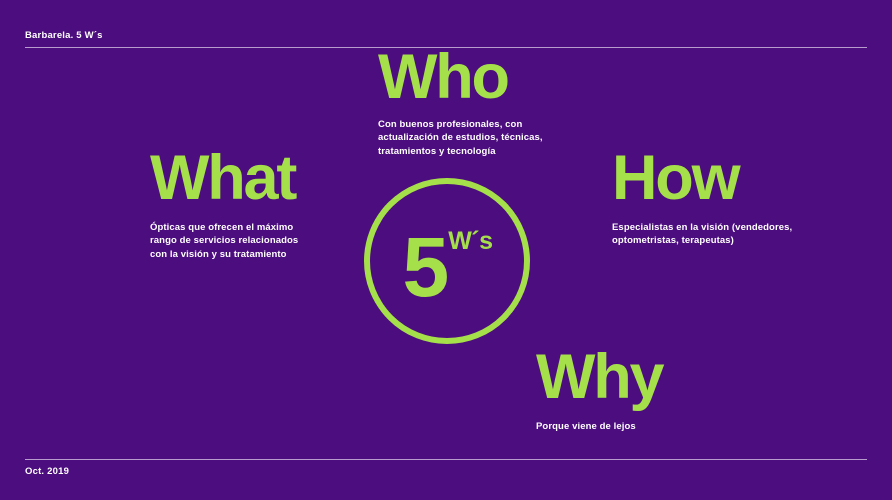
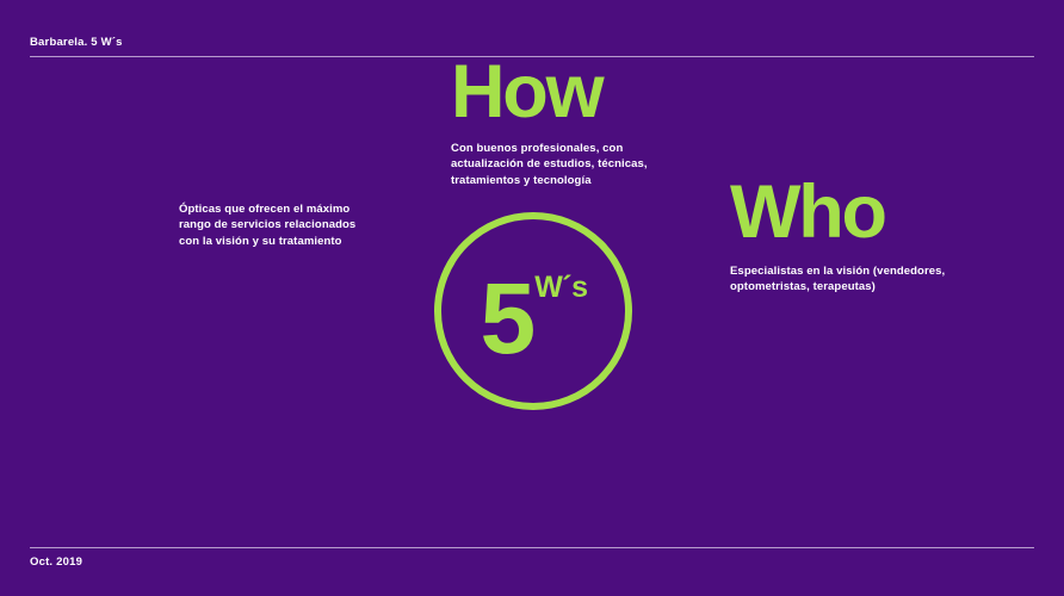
  Barbarela. 5 W´s
- Who
+ How
  Con buenos profesionales, con
  actualización de estudios, técnicas,
  tratamientos y tecnología
- What
  Ópticas que ofrecen el máximo
  rango de servicios relacionados
  con la visión y su tratamiento
- How
+ Who
  Especialistas en la visión (vendedores,
  optometristas, terapeutas)
- Why
- Porque viene de lejos
  5
  W´s
  Oct. 2019
